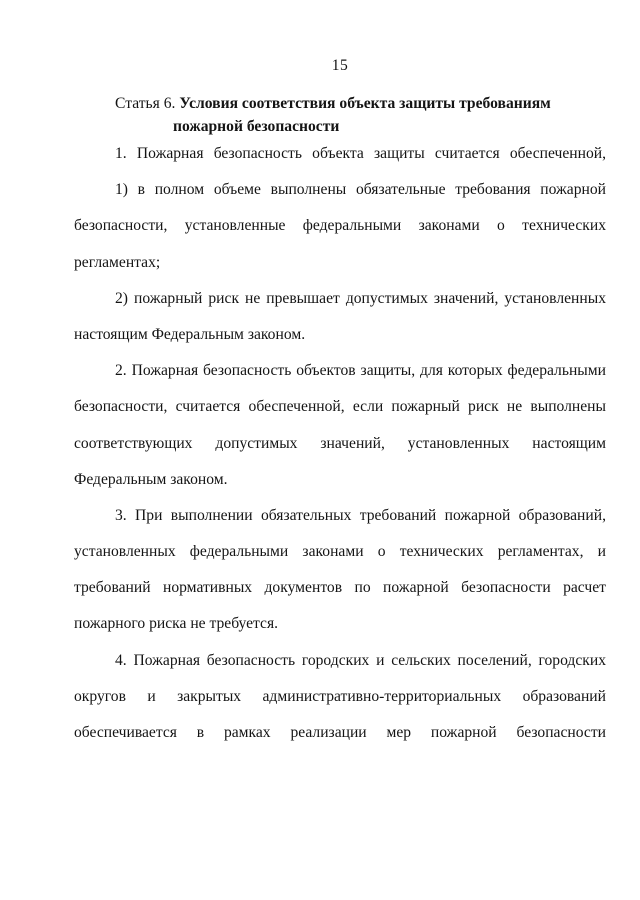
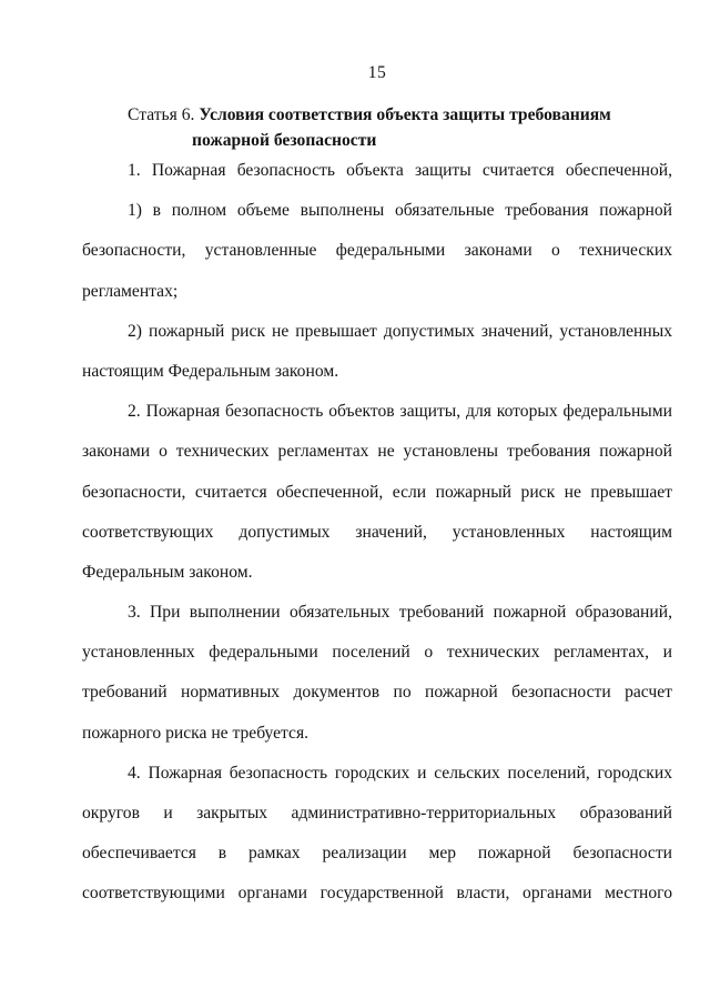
  15
  Статья 6. Условия соответствия объекта защиты требованиям
  пожарной безопасности
  1. Пожарная безопасность объекта защиты считается обеспеченной,
  1) в полном объеме выполнены обязательные требования пожарной
  безопасности, установленные федеральными законами о технических
  регламентах;
  2) пожарный риск не превышает допустимых значений, установленных
  настоящим Федеральным законом.
  2. Пожарная безопасность объектов защиты, для которых федеральными
+ законами о технических регламентах не установлены требования пожарной
- безопасности, считается обеспеченной, если пожарный риск не выполнены
+ безопасности, считается обеспеченной, если пожарный риск не превышает
  соответствующих допустимых значений, установленных настоящим
  Федеральным законом.
  3. При выполнении обязательных требований пожарной образований,
- установленных федеральными законами о технических регламентах, и
+ установленных федеральными поселений о технических регламентах, и
  требований нормативных документов по пожарной безопасности расчет
  пожарного риска не требуется.
  4. Пожарная безопасность городских и сельских поселений, городских
  округов и закрытых административно-территориальных образований
  обеспечивается в рамках реализации мер пожарной безопасности
+ соответствующими органами государственной власти, органами местного
